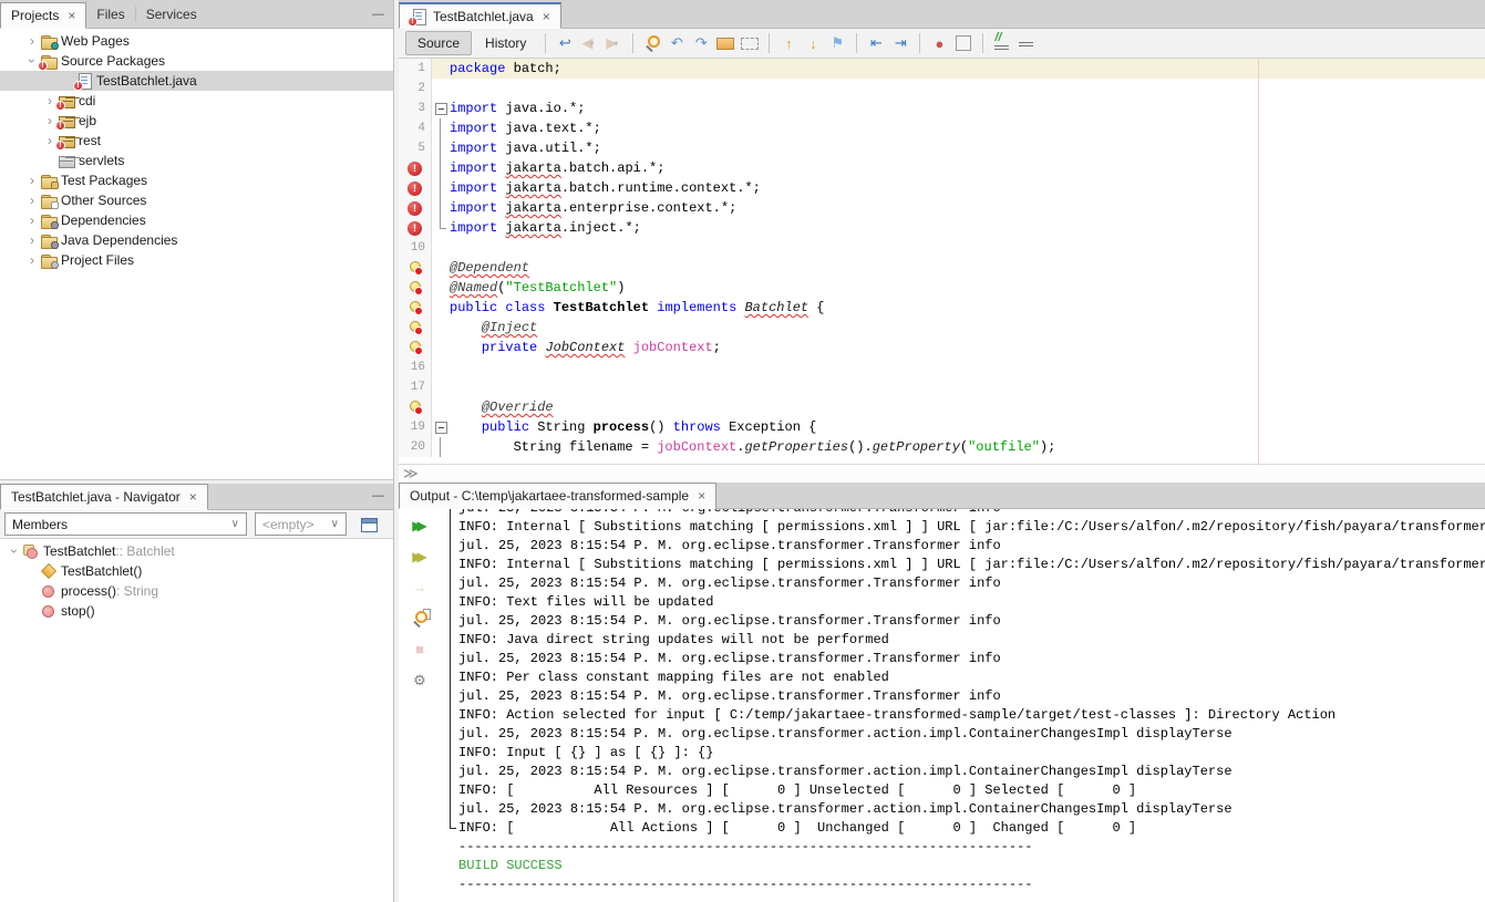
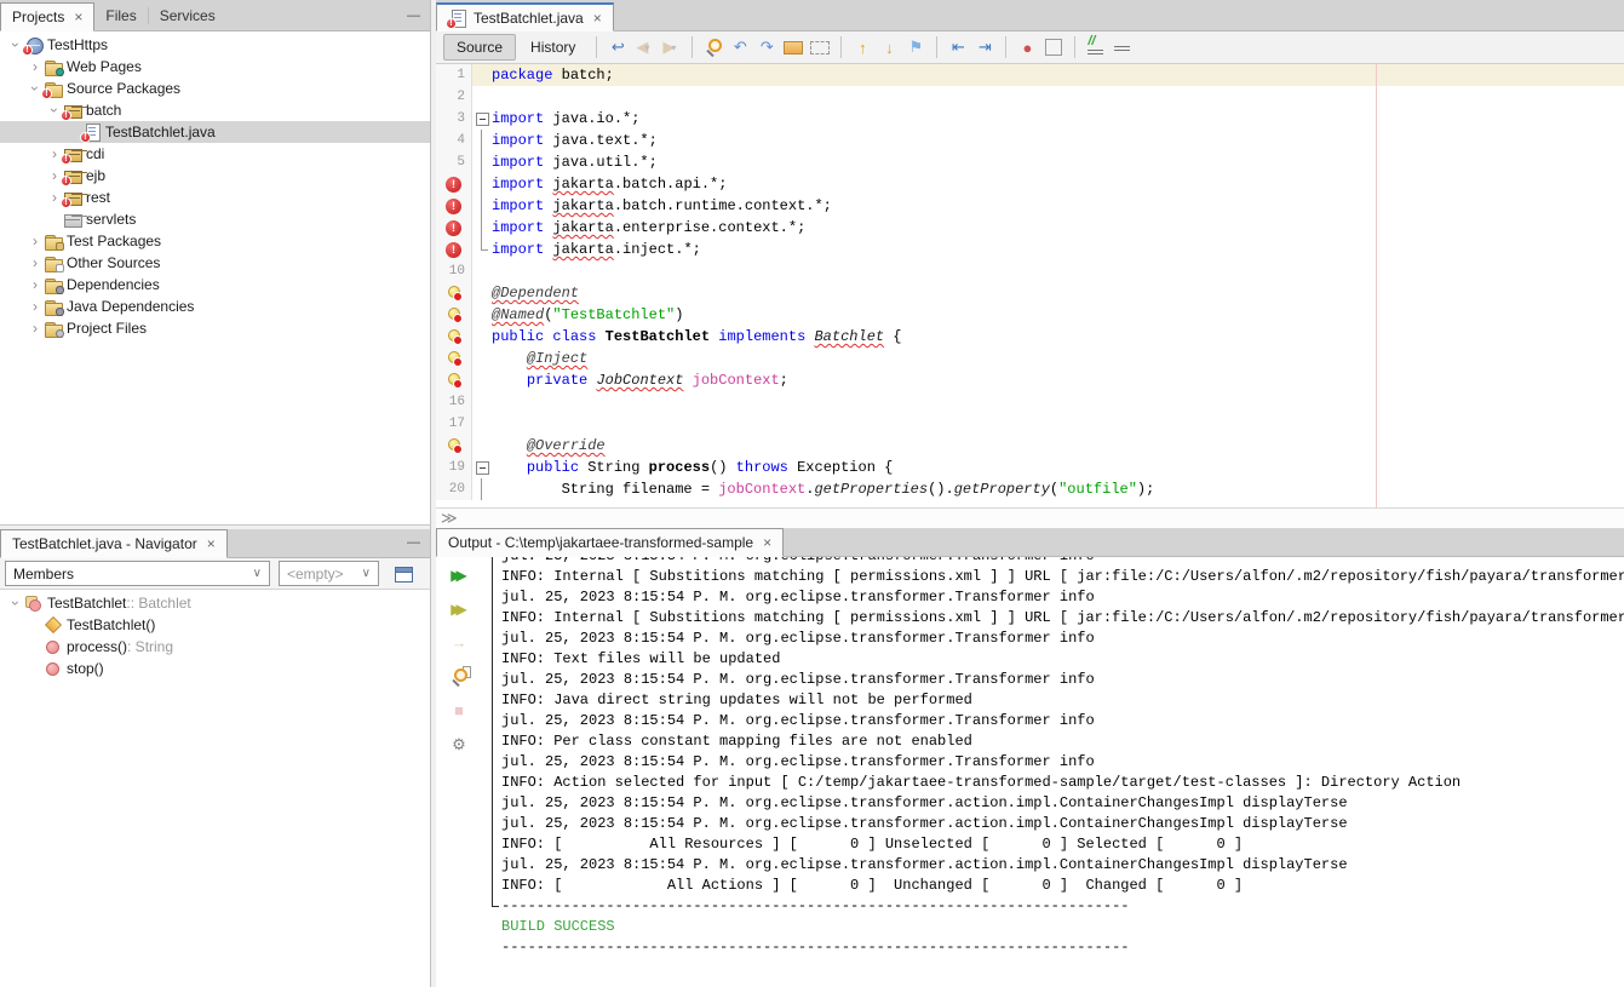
  Projects
  ×
  Files
  Services
  —
+ TestHttps
  ›
  Web Pages
  Source Packages
+ batch
  TestBatchlet.java
  ›
  cdi
  ›
  ejb
  ›
  rest
  servlets
  ›
  Test Packages
  ›
  Other Sources
  ›
  Dependencies
  ›
  Java Dependencies
  ›
  Project Files
  TestBatchlet.java - Navigator
  ×
  —
  Members
  ∨
  <empty>
  ∨
  TestBatchlet
  :: Batchlet
  TestBatchlet()
  process()
  : String
  stop()
  TestBatchlet.java
  ×
  Source
  History
  ↩
  ◀
  ▾
  ▶
  ▾
  ↶
  ↷
  ↑
  ↓
  ⚑
  ⇤
  ⇥
  ●
  1
  package batch;
  2
  3
  import java.io.*;
  4
  import java.text.*;
  5
  import java.util.*;
  !
  import jakarta.batch.api.*;
  !
  import jakarta.batch.runtime.context.*;
  !
  import jakarta.enterprise.context.*;
  !
  import jakarta.inject.*;
  10
  @Dependent
  @Named("TestBatchlet")
  public class TestBatchlet implements Batchlet {
  @Inject
  private JobContext jobContext;
  16
  17
  @Override
  19
  public String process() throws Exception {
  20
  String filename = jobContext.getProperties().getProperty("outfile");
  ≫
  Output - C:\temp\jakartaee-transformed-sample
  ×
  ▶▶
  ▶▶
  →
  ■
  ⚙
  INFO: Internal [ Substitions matching [ permissions.xml ] ] URL [ jar:file:/C:/Users/alfon/.m2/repository/fish/payara/transformer
  jul. 25, 2023 8:15:54 P. M. org.eclipse.transformer.Transformer info
  INFO: Internal [ Substitions matching [ permissions.xml ] ] URL [ jar:file:/C:/Users/alfon/.m2/repository/fish/payara/transformer
  jul. 25, 2023 8:15:54 P. M. org.eclipse.transformer.Transformer info
  INFO: Text files will be updated
  jul. 25, 2023 8:15:54 P. M. org.eclipse.transformer.Transformer info
  INFO: Java direct string updates will not be performed
  jul. 25, 2023 8:15:54 P. M. org.eclipse.transformer.Transformer info
  INFO: Per class constant mapping files are not enabled
  jul. 25, 2023 8:15:54 P. M. org.eclipse.transformer.Transformer info
  INFO: Action selected for input [ C:/temp/jakartaee-transformed-sample/target/test-classes ]: Directory Action
  jul. 25, 2023 8:15:54 P. M. org.eclipse.transformer.action.impl.ContainerChangesImpl displayTerse
- INFO: Input [ {} ] as [ {} ]: {}
  jul. 25, 2023 8:15:54 P. M. org.eclipse.transformer.action.impl.ContainerChangesImpl displayTerse
  INFO: [ All Resources ] [ 0 ] Unselected [ 0 ] Selected [ 0 ]
  jul. 25, 2023 8:15:54 P. M. org.eclipse.transformer.action.impl.ContainerChangesImpl displayTerse
  INFO: [ All Actions ] [ 0 ] Unchanged [ 0 ] Changed [ 0 ]
  ------------------------------------------------------------------------
  BUILD SUCCESS
  ------------------------------------------------------------------------
